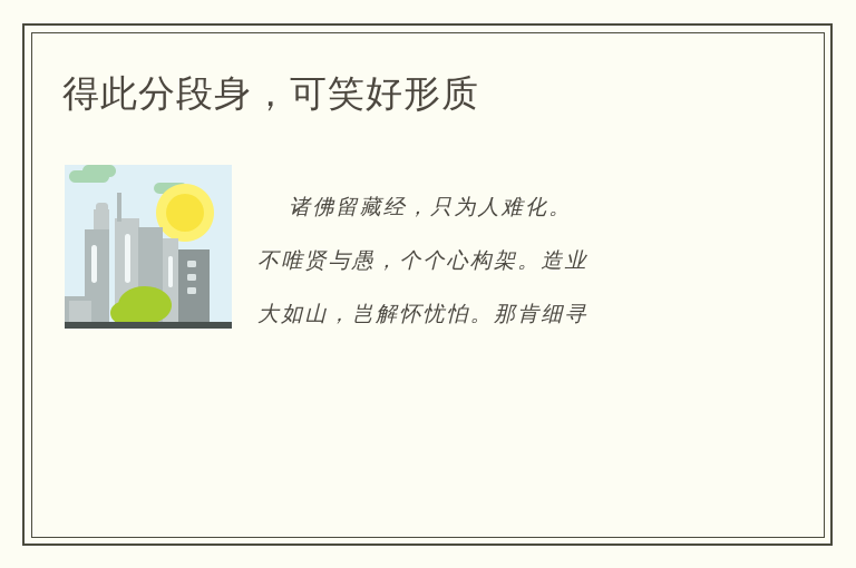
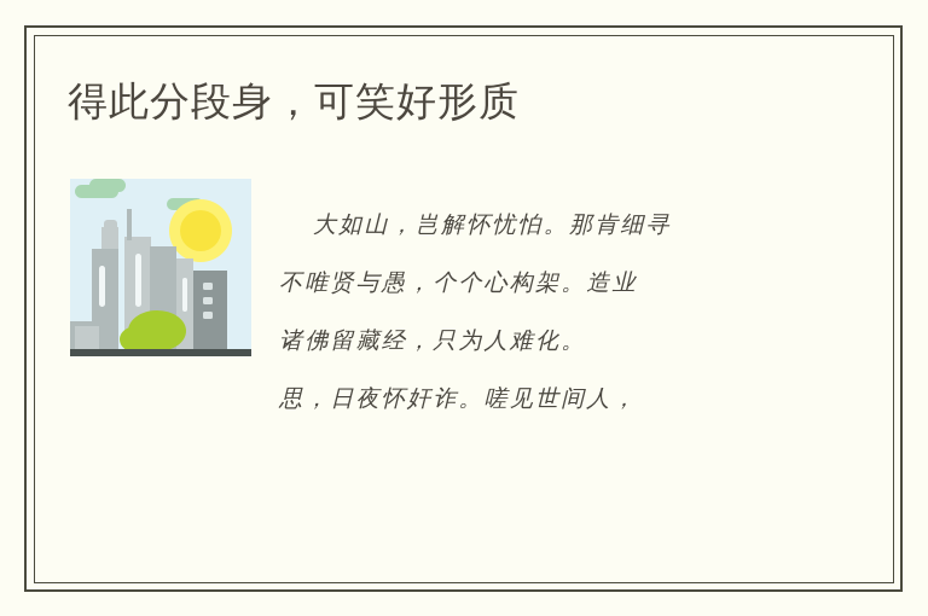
  得此分段身，可笑好形质
- 诸佛留藏经，只为人难化。
+ 大如山，岂解怀忧怕。那肯细寻
  不唯贤与愚，个个心构架。造业
- 大如山，岂解怀忧怕。那肯细寻
+ 诸佛留藏经，只为人难化。
+ 思，日夜怀奸诈。嗟见世间人，
